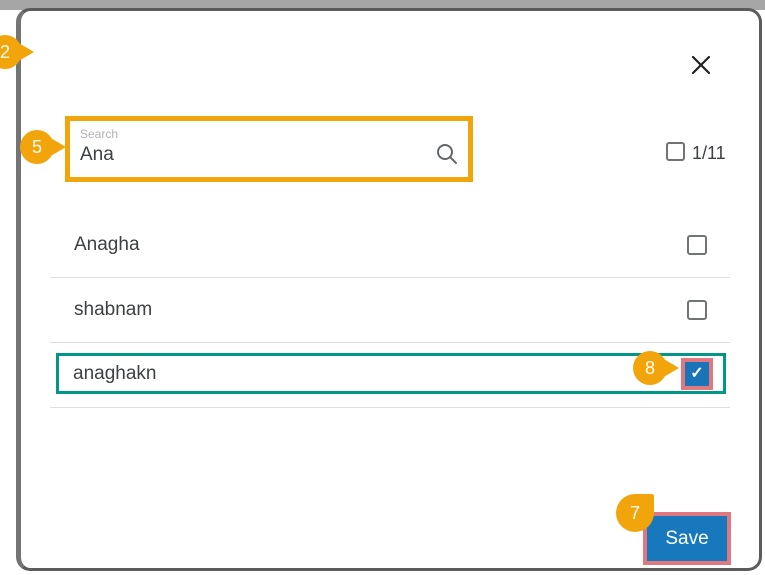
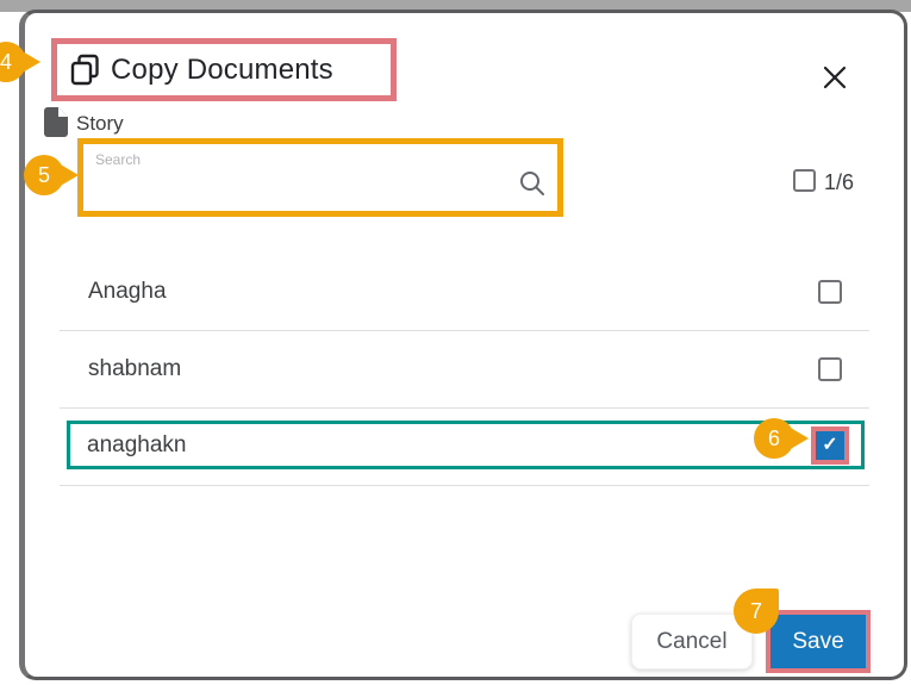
+ Copy Documents
+ Story
  Search
- Ana
- 1/11
+ 1/6
  Anagha
  shabnam
  anaghakn
  ✓
+ Cancel
  Save
- 2
+ 4
  5
- 8
+ 6
  7
